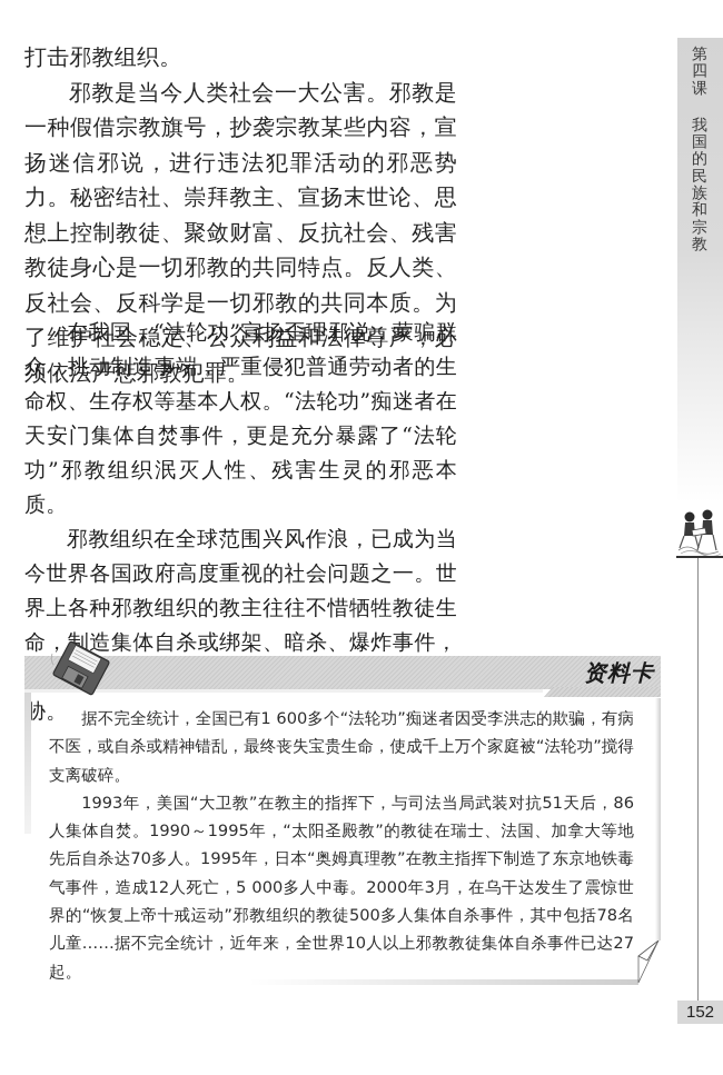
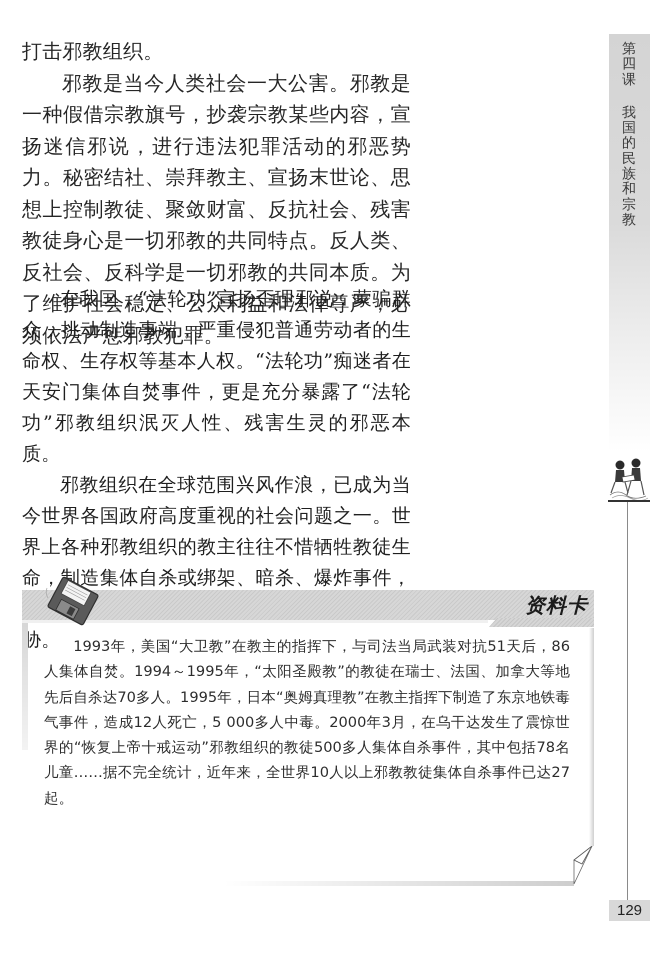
  打击邪教组织。
  邪教是当今人类社会一大公害。邪教是一种假借宗教旗号，抄袭宗教某些内容，宣扬迷信邪说，进行违法犯罪活动的邪恶势力。秘密结社、崇拜教主、宣扬末世论、思想上控制教徒、聚敛财富、反抗社会、残害教徒身心是一切邪教的共同特点。反人类、反社会、反科学是一切邪教的共同本质。为了维护社会稳定、公众利益和法律尊严，必须依法严惩邪教犯罪。
  在我国，“法轮功”宣扬歪理邪说，蒙骗群众，挑动制造事端，严重侵犯普通劳动者的生命权、生存权等基本人权。“法轮功”痴迷者在天安门集体自焚事件，更是充分暴露了“法轮功”邪教组织泯灭人性、残害生灵的邪恶本质。
  邪教组织在全球范围兴风作浪，已成为当今世界各国政府高度重视的社会问题之一。世界上各种邪教组织的教主往往不惜牺牲教徒生命，制集体自杀或绑架、暗杀、爆炸事件，胁。
  第四课 我国的民族和宗教
- 152
+ 129
  资料卡
- 据不完全统计，全国已有1 600多个“法轮功”痴迷者因受李洪志的欺骗，有病不医，或自杀或精神错乱，最终丧失宝贵生命，使成千上万个家庭被“法轮功”搅得支离破碎。
- 1993年，美国“大卫教”在教主的指挥下，与司法当局武装对抗51天后，86人集体自焚。1990～1995年，“太阳圣殿教”的教徒在瑞士、法国、加拿大等地先后自杀达70多人。1995年，日本“奥姆真理教”在教主指挥下制造了东京地铁毒气事件，造成12人死亡，5 000多人中毒。2000年3月，在乌干达发生了震惊世界的“恢复上帝十戒运动”邪教组织的教徒500多人集体自杀事件，其中包括78名儿童……据不完全统计，近年来，全世界10人以上邪教教徒集体自杀事件已达27起。
+ 1993年，美国“大卫教”在教主的指挥下，与司法当局武装对抗51天后，86人集体自焚。1994～1995年，“太阳圣殿教”的教徒在瑞士、法国、加拿大等地先后自杀达70多人。1995年，日本“奥姆真理教”在教主指挥下制造了东京地铁毒气事件，造成12人死亡，5 000多人中毒。2000年3月，在乌干达发生了震惊世界的“恢复上帝十戒运动”邪教组织的教徒500多人集体自杀事件，其中包括78名儿童……据不完全统计，近年来，全世界10人以上邪教教徒集体自杀事件已达27起。
